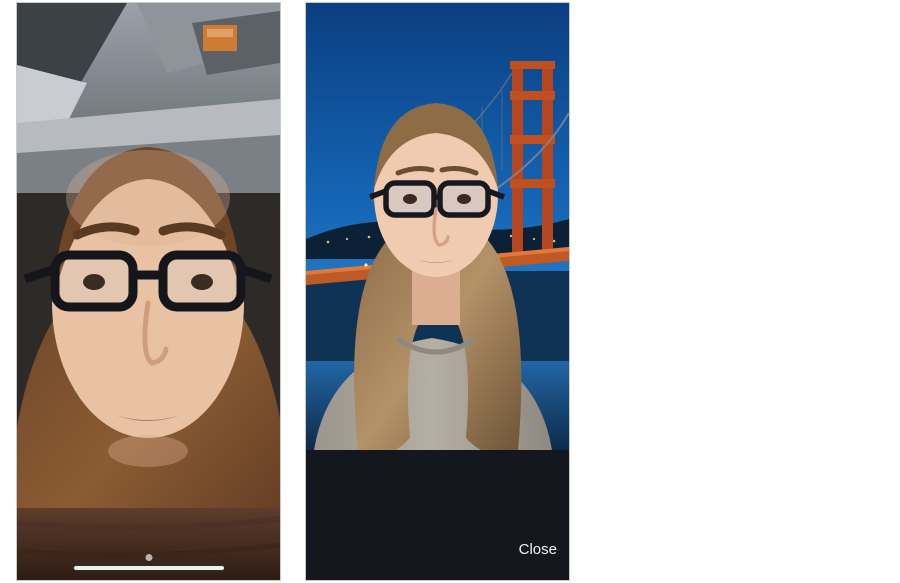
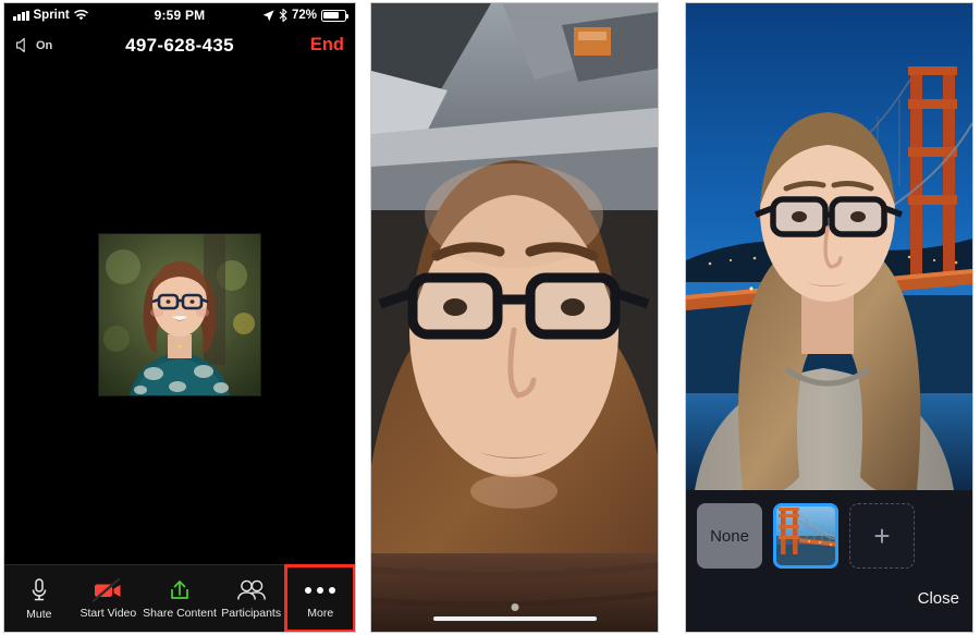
+ Sprint
+ 9:59 PM
+ 72%
+ On
+ 497-628-435
+ End
+ Mute
+ Start Video
+ Share Content
+ Participants
+ More
+ None
+ +
  Close
